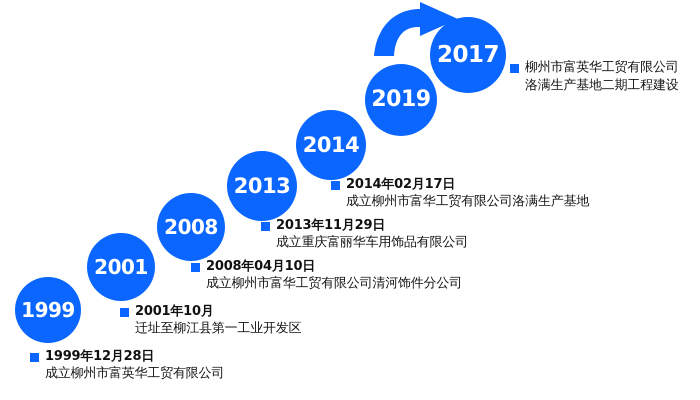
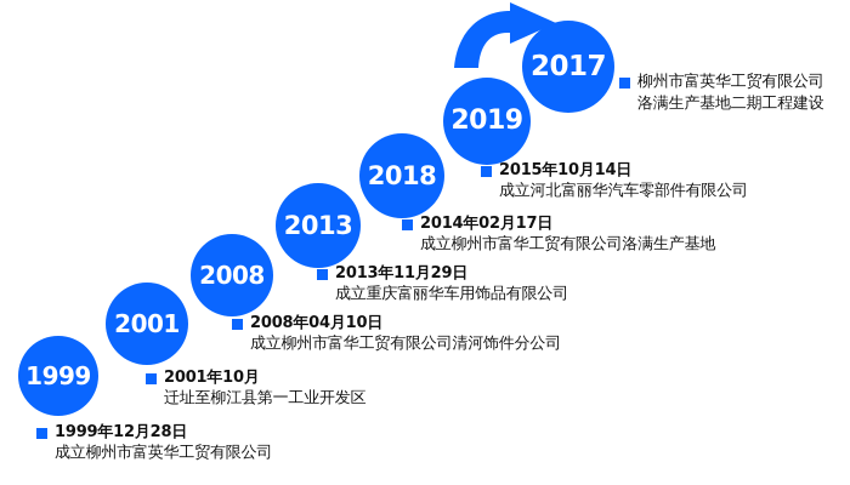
  1999
  2001
  2008
  2013
- 2014
+ 2018
  2019
  2017
  1999年12月28日
  成立柳州市富英华工贸有限公司
  2001年10月
  迁址至柳江县第一工业开发区
  2008年04月10日
  成立柳州市富华工贸有限公司清河饰件分公司
  2013年11月29日
  成立重庆富丽华车用饰品有限公司
  2014年02月17日
  成立柳州市富华工贸有限公司洛满生产基地
+ 2015年10月14日
+ 成立河北富丽华汽车零部件有限公司
  柳州市富英华工贸有限公司
  洛满生产基地二期工程建设
